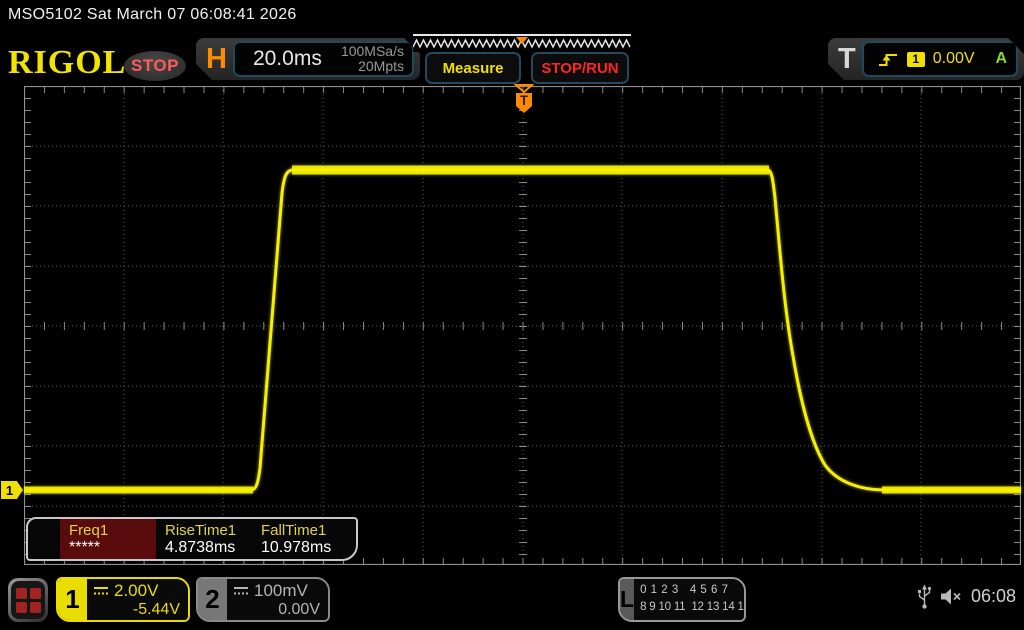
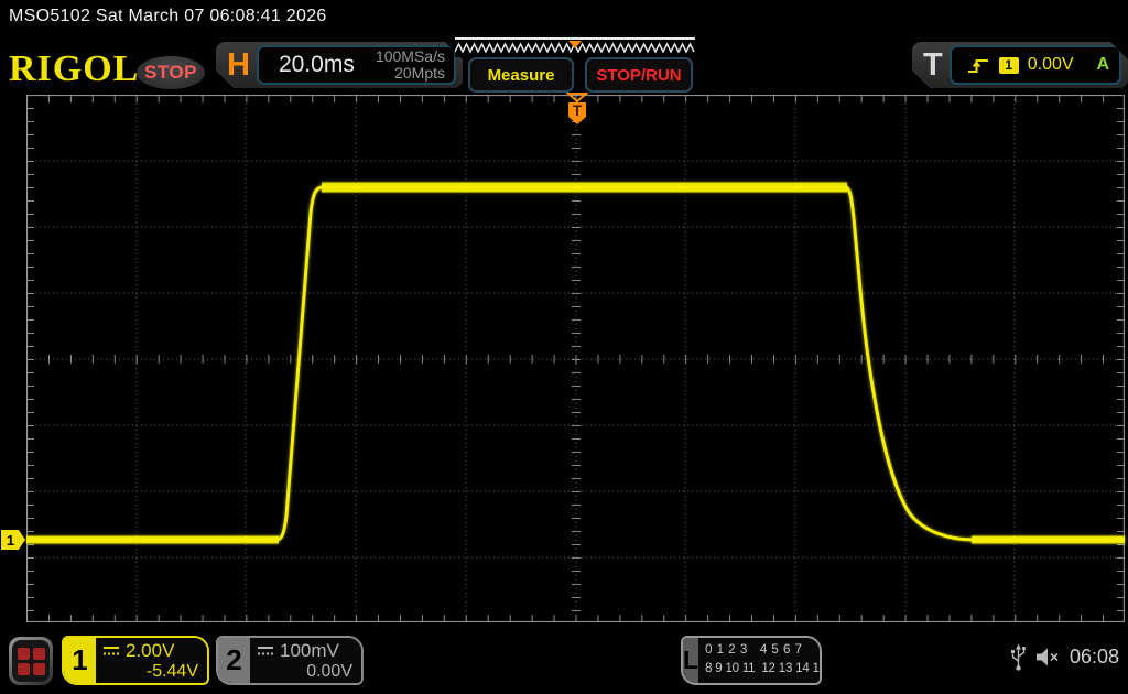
  MSO5102 Sat March 07 06:08:41 2026
  RIGOL
  STOP
  H
  20.0ms
  100MSa/s
  20Mpts
  Measure
  STOP/RUN
  T
  1
  0.00V
  A
  T
  1
- Freq1
- *****
- RiseTime1
- 4.8738ms
- FallTime1
- 10.978ms
  1
  2.00V
  -5.44V
  2
  100mV
  0.00V
  L
  0 1 2 3 4 5 6 7
  8 9 10 11 12 13 14 1
  06:08
